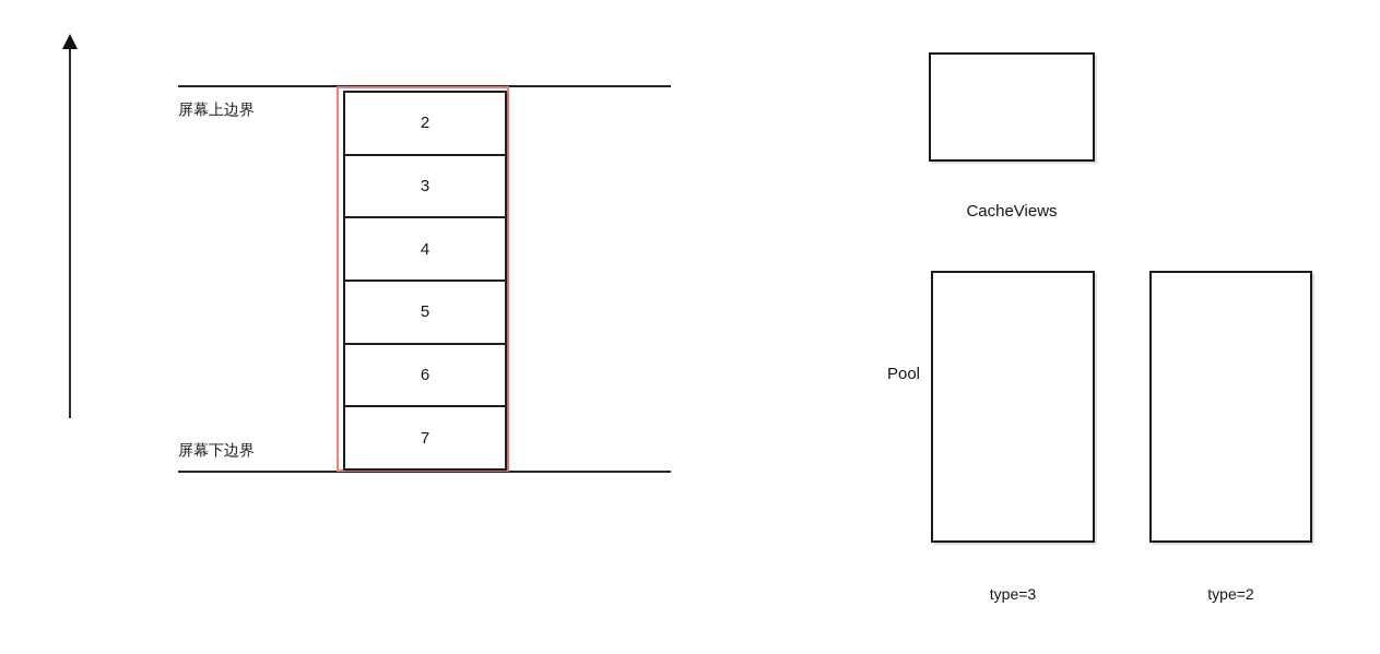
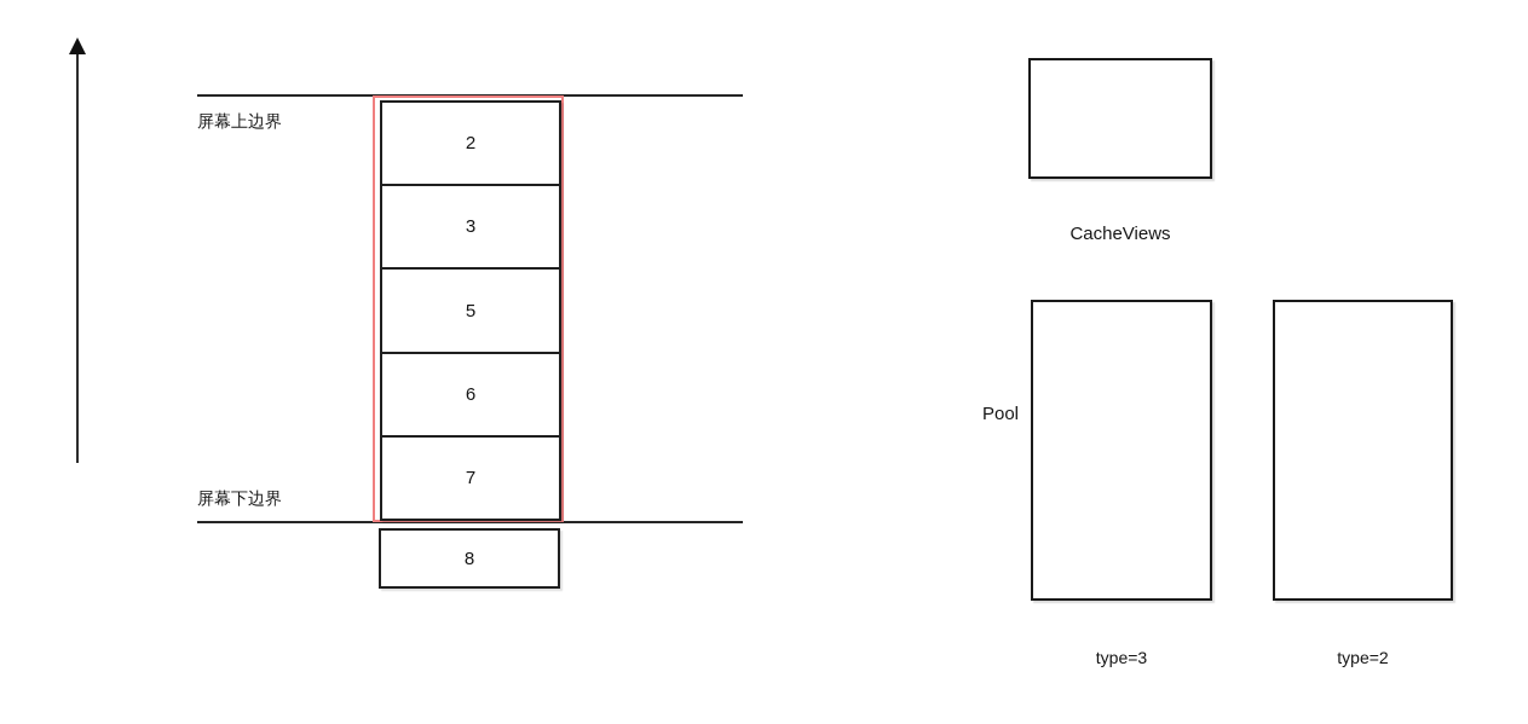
  屏幕上边界
  屏幕下边界
  2
  3
- 4
  5
  6
  7
+ 8
  CacheViews
  Pool
  type=3
  type=2
